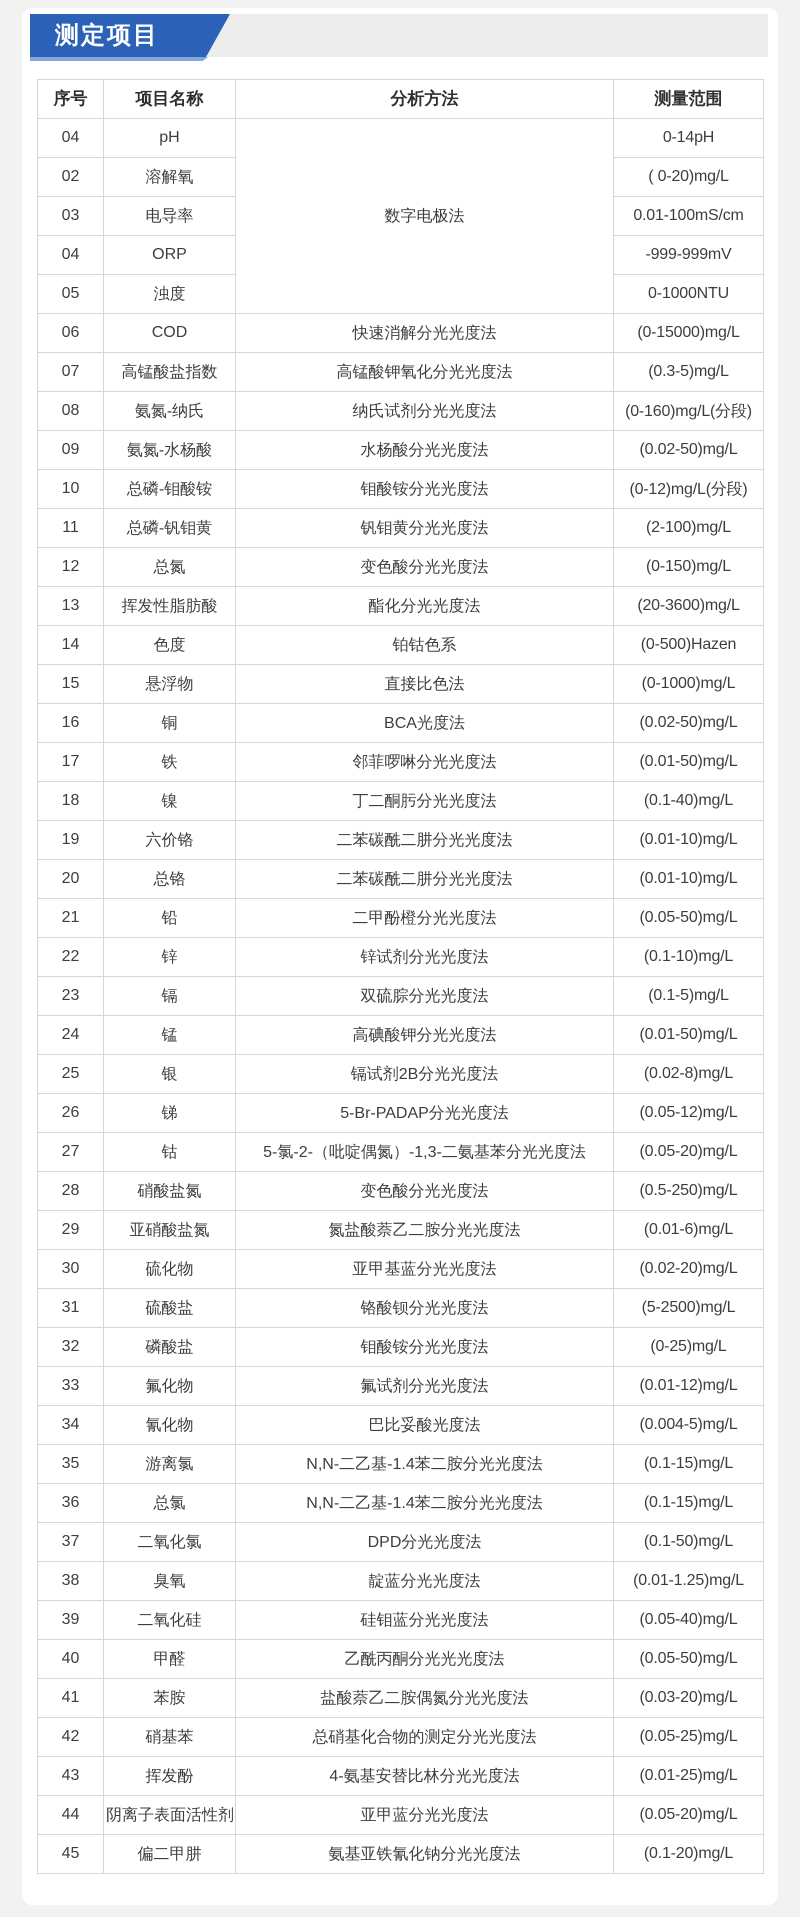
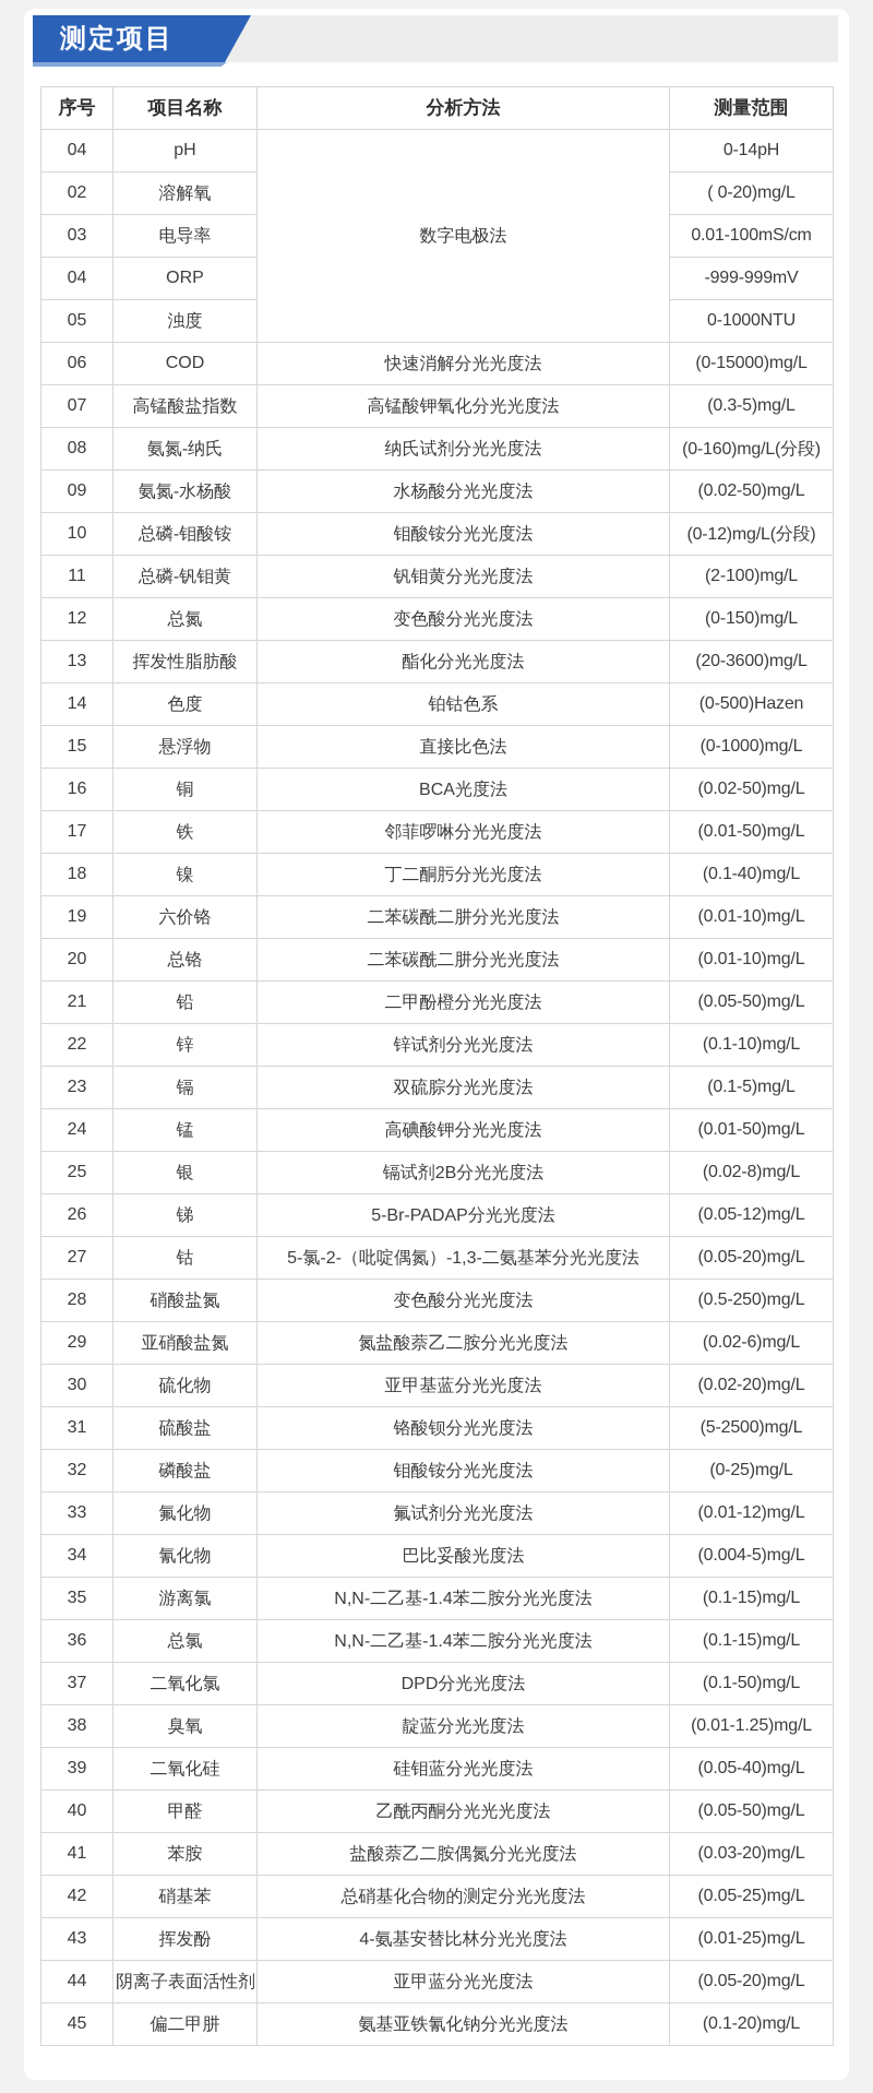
  测定项目
  序号	项目名称	分析方法	测量范围
  04	pH	数字电极法	0-14pH
  02	溶解氧	( 0-20)mg/L
  03	电导率	0.01-100mS/cm
  04	ORP	-999-999mV
  05	浊度	0-1000NTU
  06	COD	快速消解分光光度法	(0-15000)mg/L
  07	高锰酸盐指数	高锰酸钾氧化分光光度法	(0.3-5)mg/L
  08	氨氮-纳氏	纳氏试剂分光光度法	(0-160)mg/L(分段)
  09	氨氮-水杨酸	水杨酸分光光度法	(0.02-50)mg/L
  10	总磷-钼酸铵	钼酸铵分光光度法	(0-12)mg/L(分段)
  11	总磷-钒钼黄	钒钼黄分光光度法	(2-100)mg/L
  12	总氮	变色酸分光光度法	(0-150)mg/L
  13	挥发性脂肪酸	酯化分光光度法	(20-3600)mg/L
  14	色度	铂钴色系	(0-500)Hazen
  15	悬浮物	直接比色法	(0-1000)mg/L
  16	铜	BCA光度法	(0.02-50)mg/L
  17	铁	邻菲啰啉分光光度法	(0.01-50)mg/L
  18	镍	丁二酮肟分光光度法	(0.1-40)mg/L
  19	六价铬	二苯碳酰二肼分光光度法	(0.01-10)mg/L
  20	总铬	二苯碳酰二肼分光光度法	(0.01-10)mg/L
  21	铅	二甲酚橙分光光度法	(0.05-50)mg/L
  22	锌	锌试剂分光光度法	(0.1-10)mg/L
  23	镉	双硫腙分光光度法	(0.1-5)mg/L
  24	锰	高碘酸钾分光光度法	(0.01-50)mg/L
  25	银	镉试剂2B分光光度法	(0.02-8)mg/L
  26	锑	5-Br-PADAP分光光度法	(0.05-12)mg/L
  27	钴	5-氯-2-（吡啶偶氮）-1,3-二氨基苯分光光度法	(0.05-20)mg/L
  28	硝酸盐氮	变色酸分光光度法	(0.5-250)mg/L
- 29	亚硝酸盐氮	氮盐酸萘乙二胺分光光度法	(0.01-6)mg/L
+ 29	亚硝酸盐氮	氮盐酸萘乙二胺分光光度法	(0.02-6)mg/L
  30	硫化物	亚甲基蓝分光光度法	(0.02-20)mg/L
  31	硫酸盐	铬酸钡分光光度法	(5-2500)mg/L
  32	磷酸盐	钼酸铵分光光度法	(0-25)mg/L
  33	氟化物	氟试剂分光光度法	(0.01-12)mg/L
  34	氰化物	巴比妥酸光度法	(0.004-5)mg/L
  35	游离氯	N,N-二乙基-1.4苯二胺分光光度法	(0.1-15)mg/L
  36	总氯	N,N-二乙基-1.4苯二胺分光光度法	(0.1-15)mg/L
  37	二氧化氯	DPD分光光度法	(0.1-50)mg/L
  38	臭氧	靛蓝分光光度法	(0.01-1.25)mg/L
  39	二氧化硅	硅钼蓝分光光度法	(0.05-40)mg/L
  40	甲醛	乙酰丙酮分光光光度法	(0.05-50)mg/L
  41	苯胺	盐酸萘乙二胺偶氮分光光度法	(0.03-20)mg/L
  42	硝基苯	总硝基化合物的测定分光光度法	(0.05-25)mg/L
  43	挥发酚	4-氨基安替比林分光光度法	(0.01-25)mg/L
  44	阴离子表面活性剂	亚甲蓝分光光度法	(0.05-20)mg/L
  45	偏二甲肼	氨基亚铁氰化钠分光光度法	(0.1-20)mg/L
